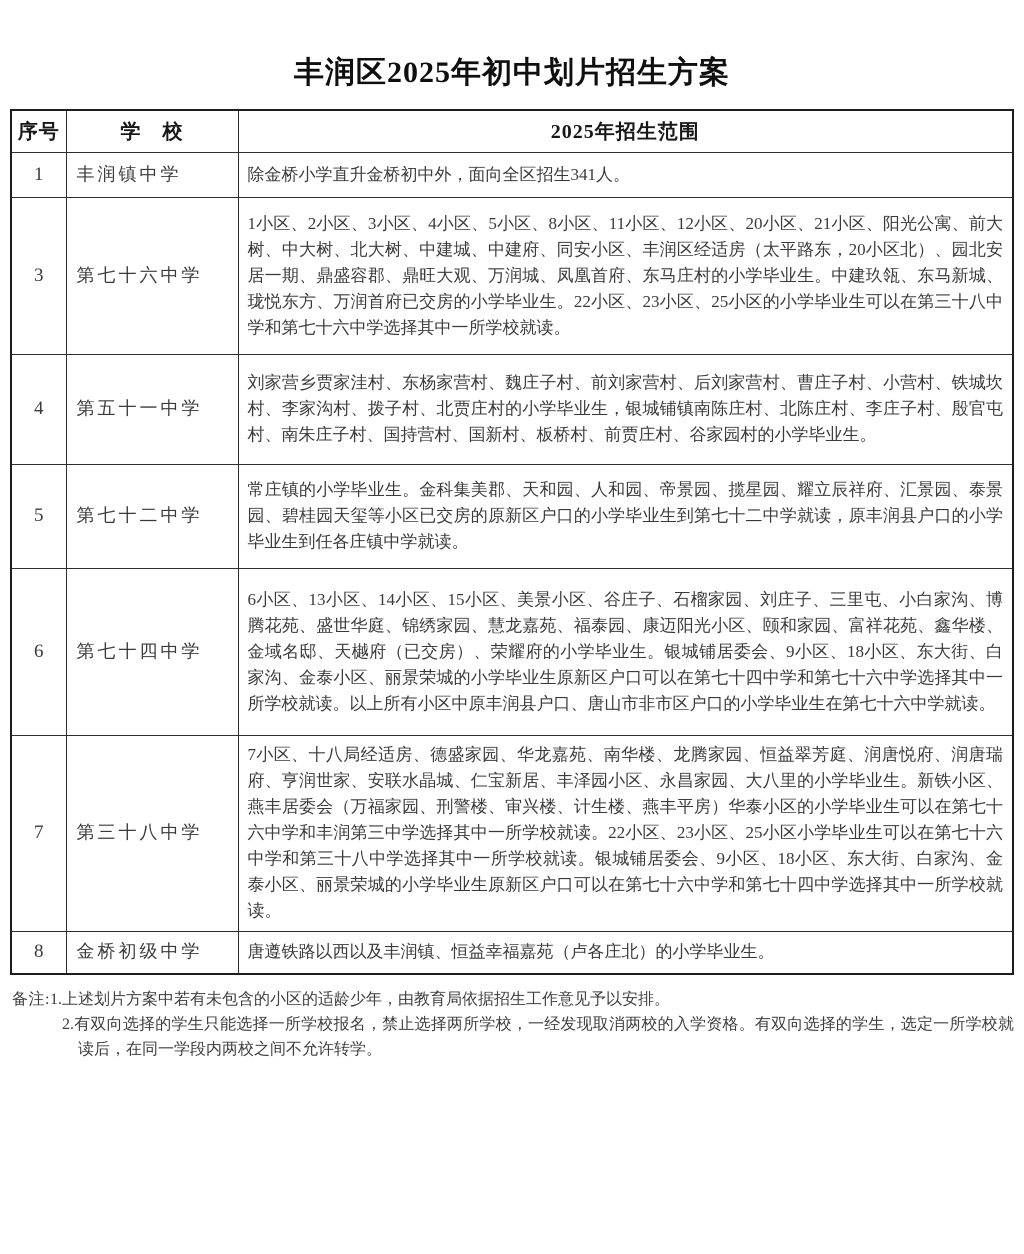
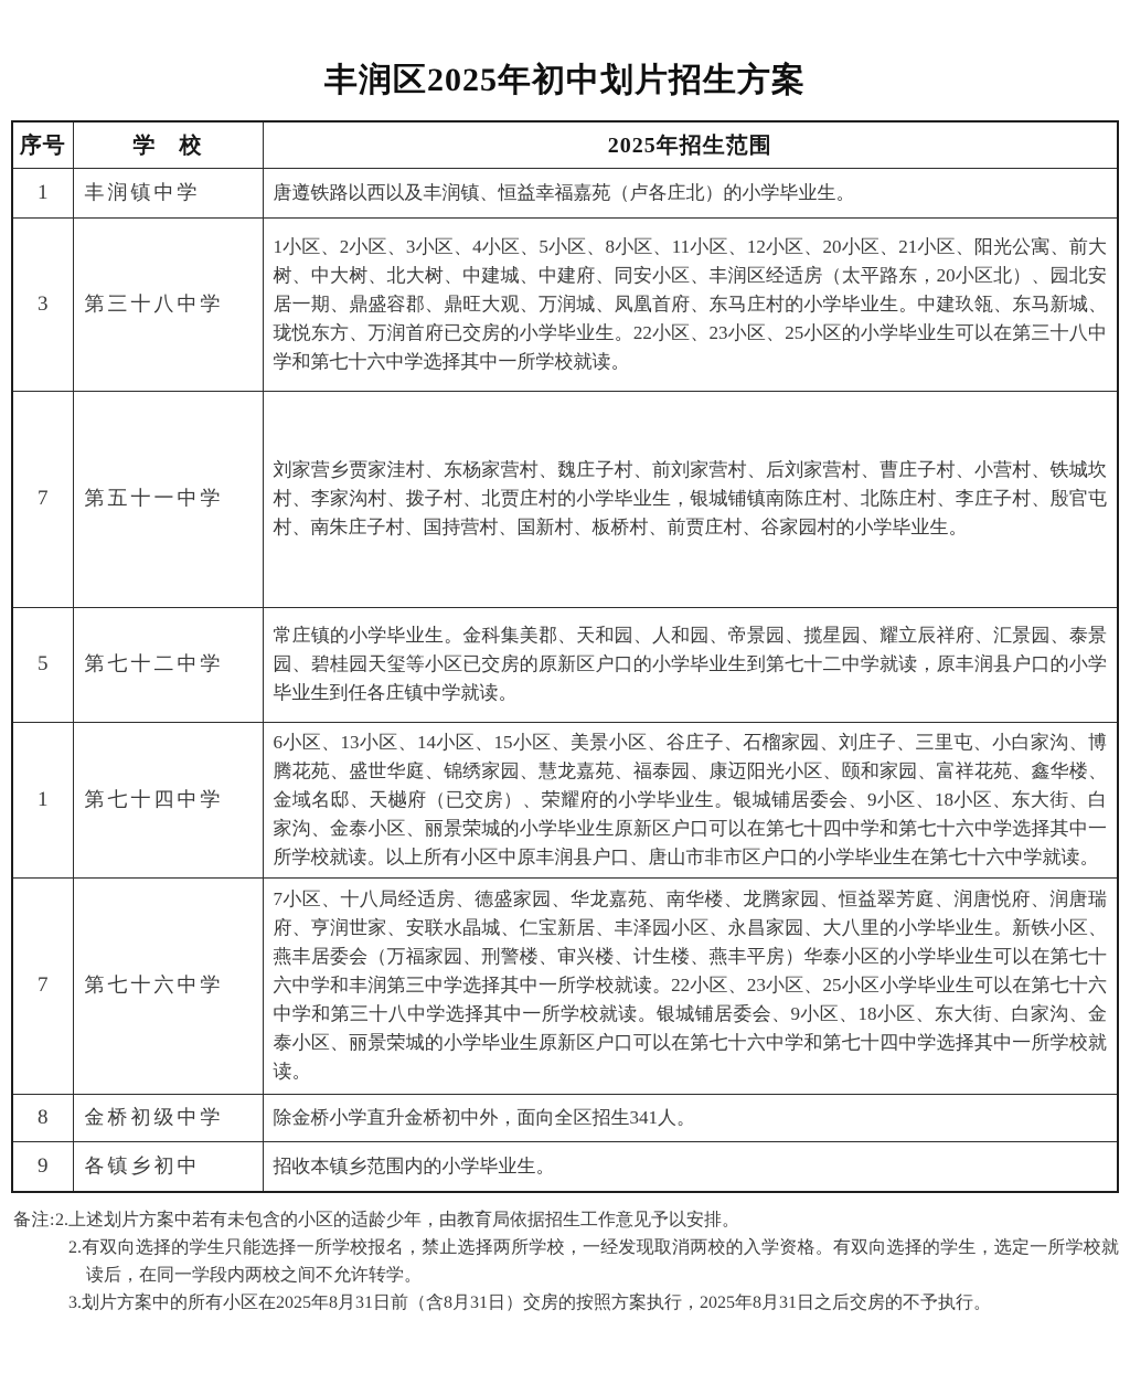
  丰润区2025年初中划片招生方案
  序号	学 校	2025年招生范围
- 1	丰润镇中学	除金桥小学直升金桥初中外，面向全区招生341人。
+ 1	丰润镇中学	唐遵铁路以西以及丰润镇、恒益幸福嘉苑（卢各庄北）的小学毕业生。
- 3	第七十六中学	1小区、2小区、3小区、4小区、5小区、8小区、11小区、12小区、20小区、21小区、阳光公寓、前大树、中大树、北大树、中建城、中建府、同安小区、丰润区经适房（太平路东，20小区北）、园北安居一期、鼎盛容郡、鼎旺大观、万润城、凤凰首府、东马庄村的小学毕业生。中建玖瓴、东马新城、珑悦东方、万润首府已交房的小学毕业生。22小区、23小区、25小区的小学毕业生可以在第三十八中学和第七十六中学选择其中一所学校就读。
+ 3	第三十八中学	1小区、2小区、3小区、4小区、5小区、8小区、11小区、12小区、20小区、21小区、阳光公寓、前大树、中大树、北大树、中建城、中建府、同安小区、丰润区经适房（太平路东，20小区北）、园北安居一期、鼎盛容郡、鼎旺大观、万润城、凤凰首府、东马庄村的小学毕业生。中建玖瓴、东马新城、珑悦东方、万润首府已交房的小学毕业生。22小区、23小区、25小区的小学毕业生可以在第三十八中学和第七十六中学选择其中一所学校就读。
- 4	第五十一中学	刘家营乡贾家洼村、东杨家营村、魏庄子村、前刘家营村、后刘家营村、曹庄子村、小营村、铁城坎村、李家沟村、拨子村、北贾庄村的小学毕业生，银城铺镇南陈庄村、北陈庄村、李庄子村、殷官屯村、南朱庄子村、国持营村、国新村、板桥村、前贾庄村、谷家园村的小学毕业生。
+ 7	第五十一中学	刘家营乡贾家洼村、东杨家营村、魏庄子村、前刘家营村、后刘家营村、曹庄子村、小营村、铁城坎村、李家沟村、拨子村、北贾庄村的小学毕业生，银城铺镇南陈庄村、北陈庄村、李庄子村、殷官屯村、南朱庄子村、国持营村、国新村、板桥村、前贾庄村、谷家园村的小学毕业生。
  5	第七十二中学	常庄镇的小学毕业生。金科集美郡、天和园、人和园、帝景园、揽星园、耀立辰祥府、汇景园、泰景园、碧桂园天玺等小区已交房的原新区户口的小学毕业生到第七十二中学就读，原丰润县户口的小学毕业生到任各庄镇中学就读。
- 6	第七十四中学	6小区、13小区、14小区、15小区、美景小区、谷庄子、石榴家园、刘庄子、三里屯、小白家沟、博腾花苑、盛世华庭、锦绣家园、慧龙嘉苑、福泰园、康迈阳光小区、颐和家园、富祥花苑、鑫华楼、金域名邸、天樾府（已交房）、荣耀府的小学毕业生。银城铺居委会、9小区、18小区、东大街、白家沟、金泰小区、丽景荣城的小学毕业生原新区户口可以在第七十四中学和第七十六中学选择其中一所学校就读。以上所有小区中原丰润县户口、唐山市非市区户口的小学毕业生在第七十六中学就读。
+ 1	第七十四中学	6小区、13小区、14小区、15小区、美景小区、谷庄子、石榴家园、刘庄子、三里屯、小白家沟、博腾花苑、盛世华庭、锦绣家园、慧龙嘉苑、福泰园、康迈阳光小区、颐和家园、富祥花苑、鑫华楼、金域名邸、天樾府（已交房）、荣耀府的小学毕业生。银城铺居委会、9小区、18小区、东大街、白家沟、金泰小区、丽景荣城的小学毕业生原新区户口可以在第七十四中学和第七十六中学选择其中一所学校就读。以上所有小区中原丰润县户口、唐山市非市区户口的小学毕业生在第七十六中学就读。
- 7	第三十八中学	7小区、十八局经适房、德盛家园、华龙嘉苑、南华楼、龙腾家园、恒益翠芳庭、润唐悦府、润唐瑞府、亨润世家、安联水晶城、仁宝新居、丰泽园小区、永昌家园、大八里的小学毕业生。新铁小区、燕丰居委会（万福家园、刑警楼、审兴楼、计生楼、燕丰平房）华泰小区的小学毕业生可以在第七十六中学和丰润第三中学选择其中一所学校就读。22小区、23小区、25小区小学毕业生可以在第七十六中学和第三十八中学选择其中一所学校就读。银城铺居委会、9小区、18小区、东大街、白家沟、金泰小区、丽景荣城的小学毕业生原新区户口可以在第七十六中学和第七十四中学选择其中一所学校就读。
+ 7	第七十六中学	7小区、十八局经适房、德盛家园、华龙嘉苑、南华楼、龙腾家园、恒益翠芳庭、润唐悦府、润唐瑞府、亨润世家、安联水晶城、仁宝新居、丰泽园小区、永昌家园、大八里的小学毕业生。新铁小区、燕丰居委会（万福家园、刑警楼、审兴楼、计生楼、燕丰平房）华泰小区的小学毕业生可以在第七十六中学和丰润第三中学选择其中一所学校就读。22小区、23小区、25小区小学毕业生可以在第七十六中学和第三十八中学选择其中一所学校就读。银城铺居委会、9小区、18小区、东大街、白家沟、金泰小区、丽景荣城的小学毕业生原新区户口可以在第七十六中学和第七十四中学选择其中一所学校就读。
- 8	金桥初级中学	唐遵铁路以西以及丰润镇、恒益幸福嘉苑（卢各庄北）的小学毕业生。
+ 8	金桥初级中学	除金桥小学直升金桥初中外，面向全区招生341人。
+ 9	各镇乡初中	招收本镇乡范围内的小学毕业生。
- 备注:1.上述划片方案中若有未包含的小区的适龄少年，由教育局依据招生工作意见予以安排。
+ 备注:2.上述划片方案中若有未包含的小区的适龄少年，由教育局依据招生工作意见予以安排。
  2.有双向选择的学生只能选择一所学校报名，禁止选择两所学校，一经发现取消两校的入学资格。有双向选择的学生，选定一所学校就读后，在同一学段内两校之间不允许转学。
+ 3.划片方案中的所有小区在2025年8月31日前（含8月31日）交房的按照方案执行，2025年8月31日之后交房的不予执行。
